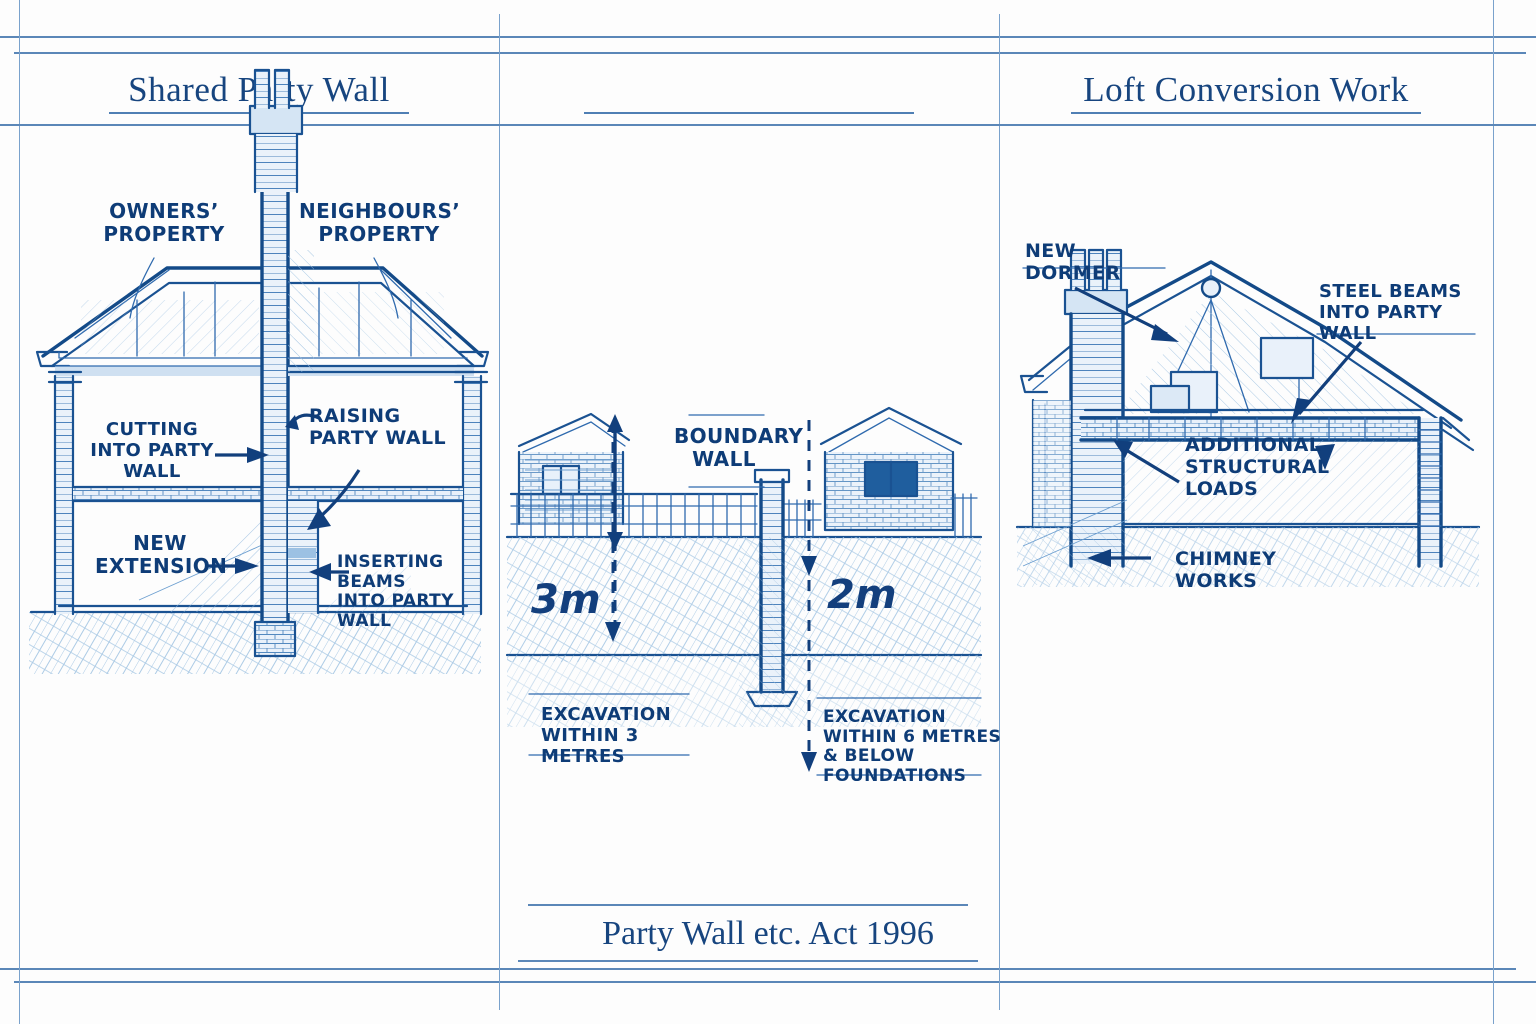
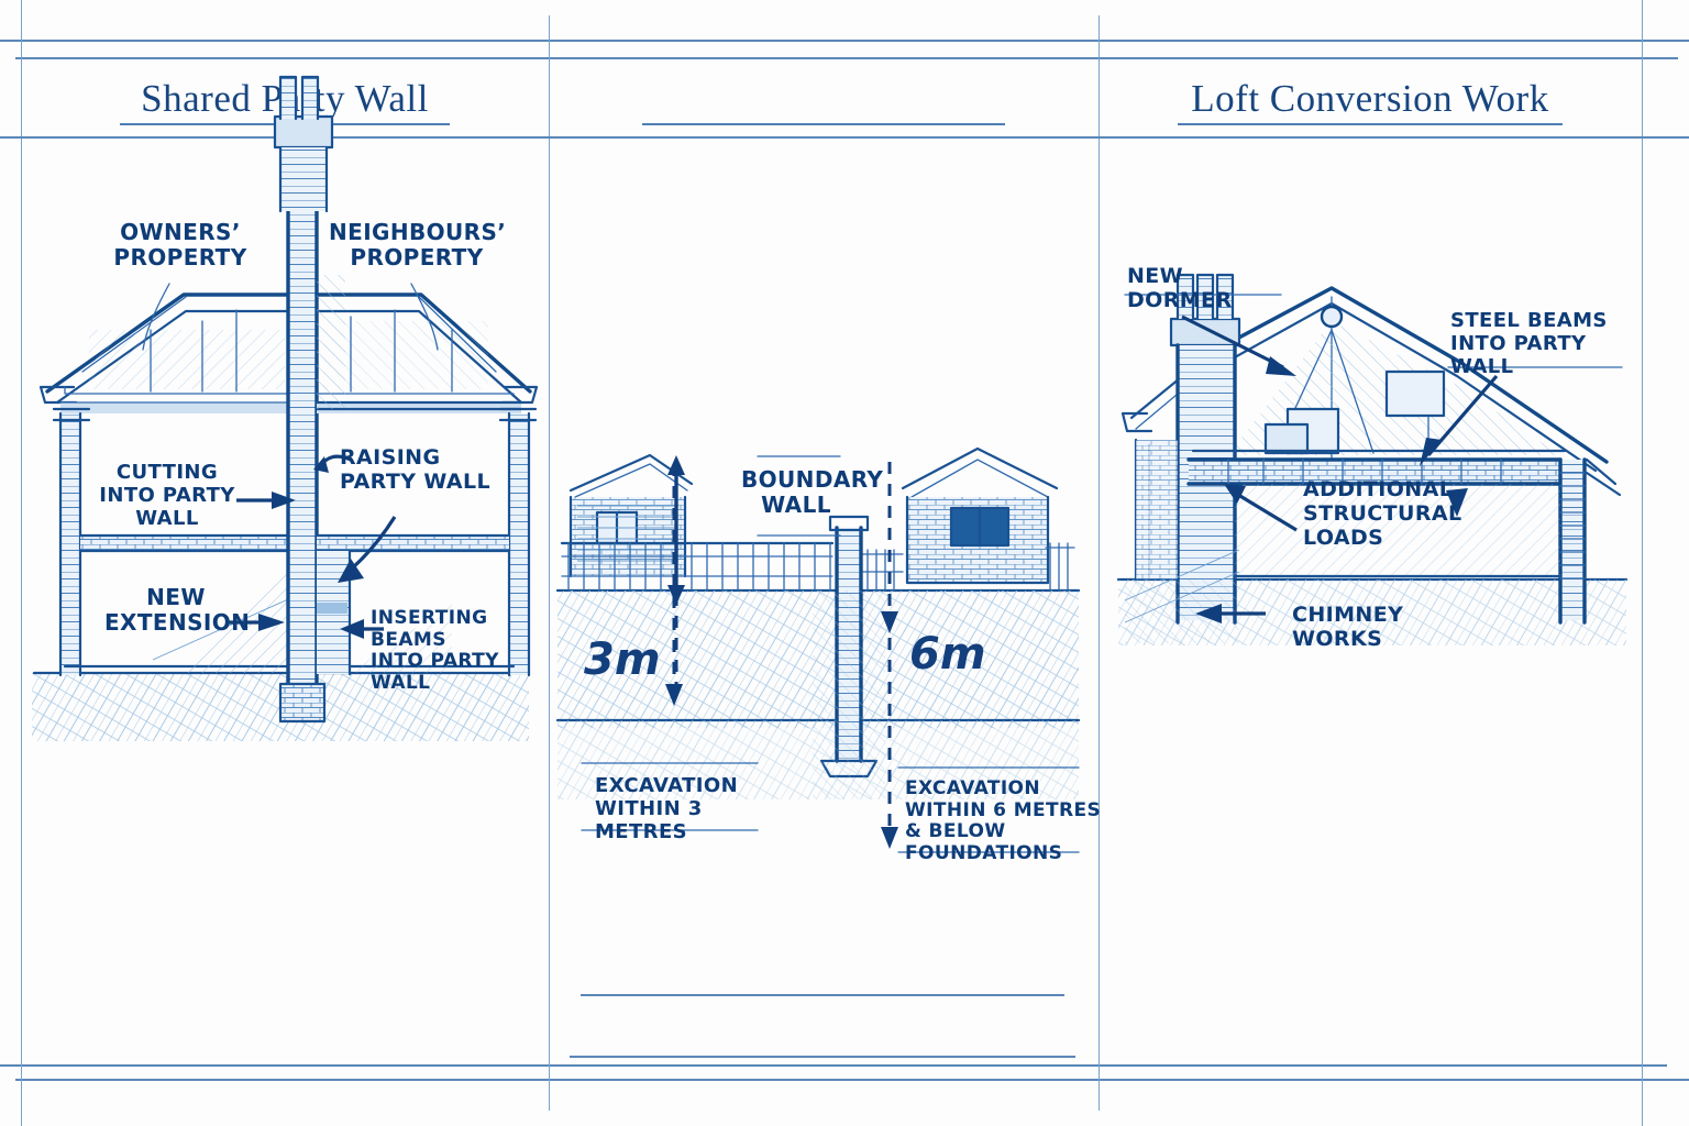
  Shared Pty Wall
  OWNERS’
  PROPERTY
  NEIGHBOURS’
  PROPERTY
  CUTTING
  INTO PARTY WALL
  RAISING
  PARTY WALL
  NEW
  EXTENSION
  INSERTING BEAMS
  INTO PARTY WALL
  BOUNDARY
  WALL
  3m
- 2m
+ 6m
  EXCAVATION
  WITHIN 3 METRES
  EXCAVATION
  WITHIN 6 METRES
  & BELOW FOUNDATIONS
  Loft Conversion Work
  NEW DORMER
  STEEL BEAMS
  INTO PARTY WALL
  ADDITIONAL
  STRUCTURAL LOADS
  CHIMNEY WORKS
- Party Wall etc. Act 1996
